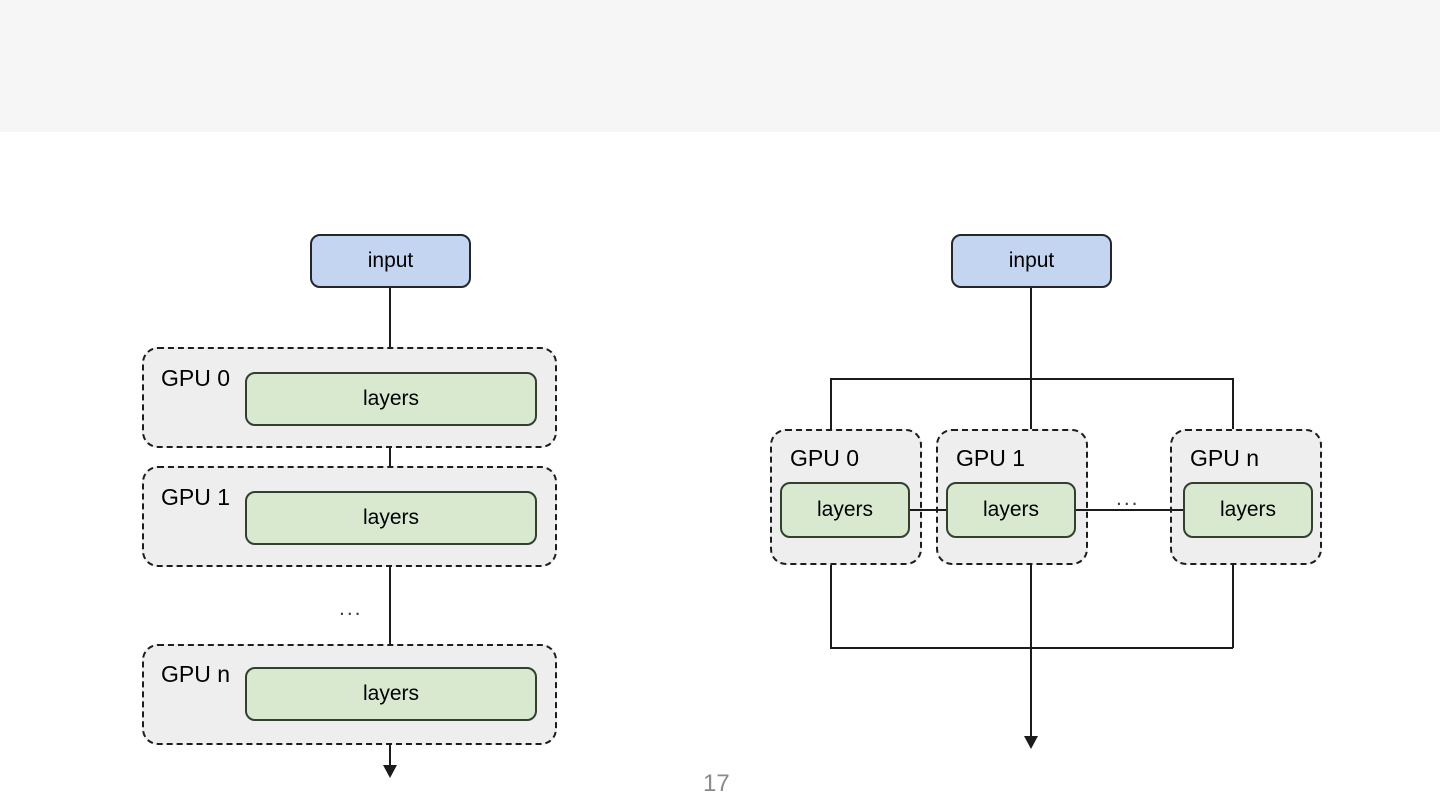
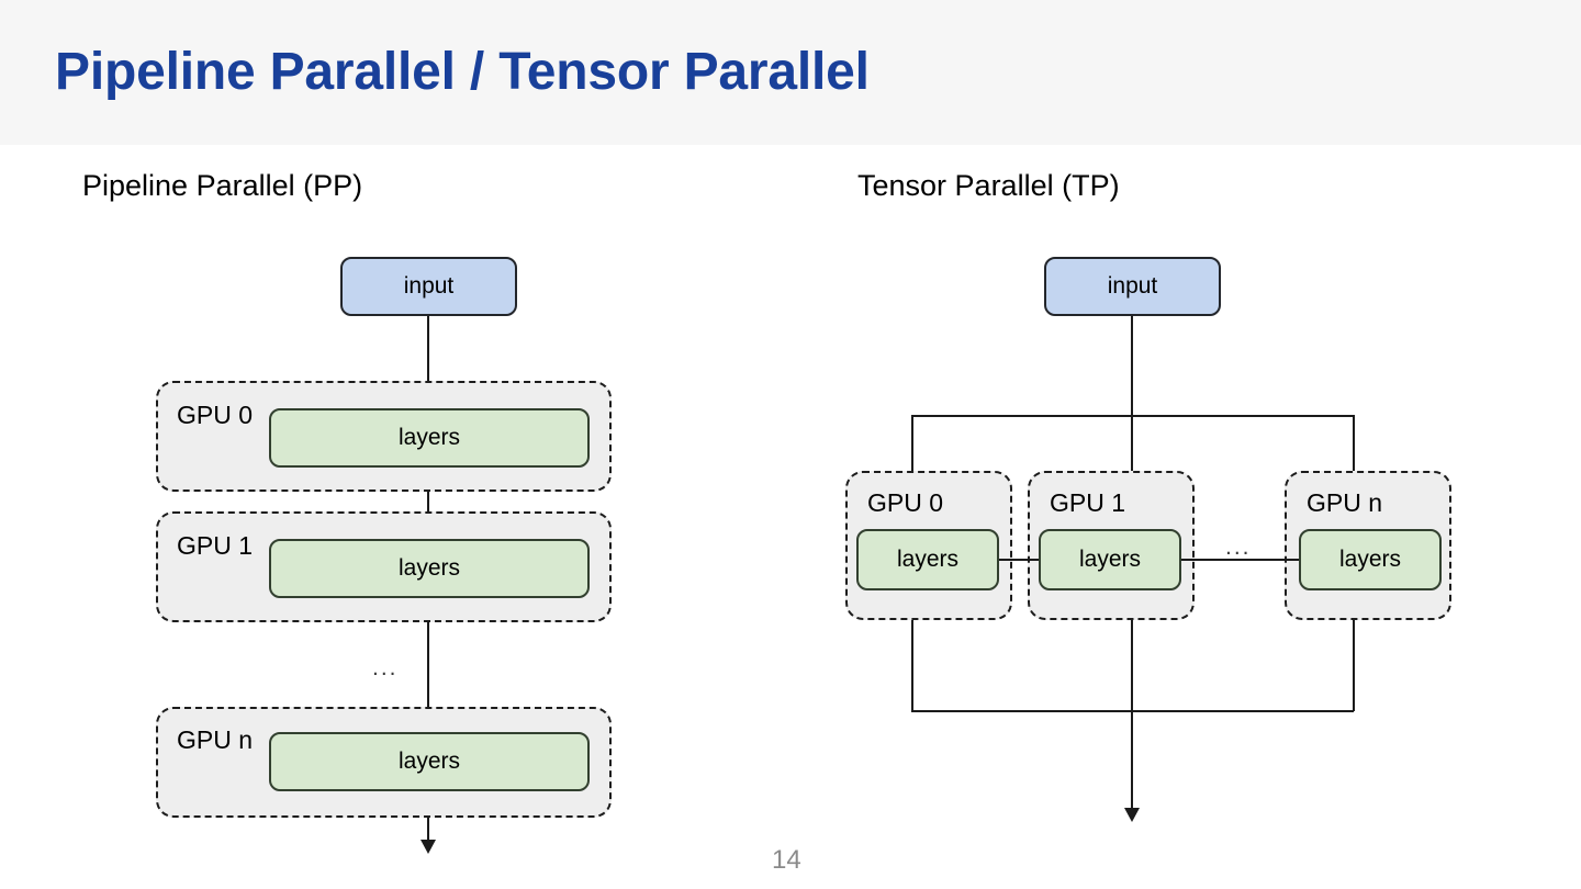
+ Pipeline Parallel / Tensor Parallel
+ Pipeline Parallel (PP)
  input
  GPU 0
  layers
  GPU 1
  layers
  ...
  GPU n
  layers
+ Tensor Parallel (TP)
  input
  GPU 0
  layers
  GPU 1
  layers
  GPU n
  layers
  ...
- 17
+ 14
